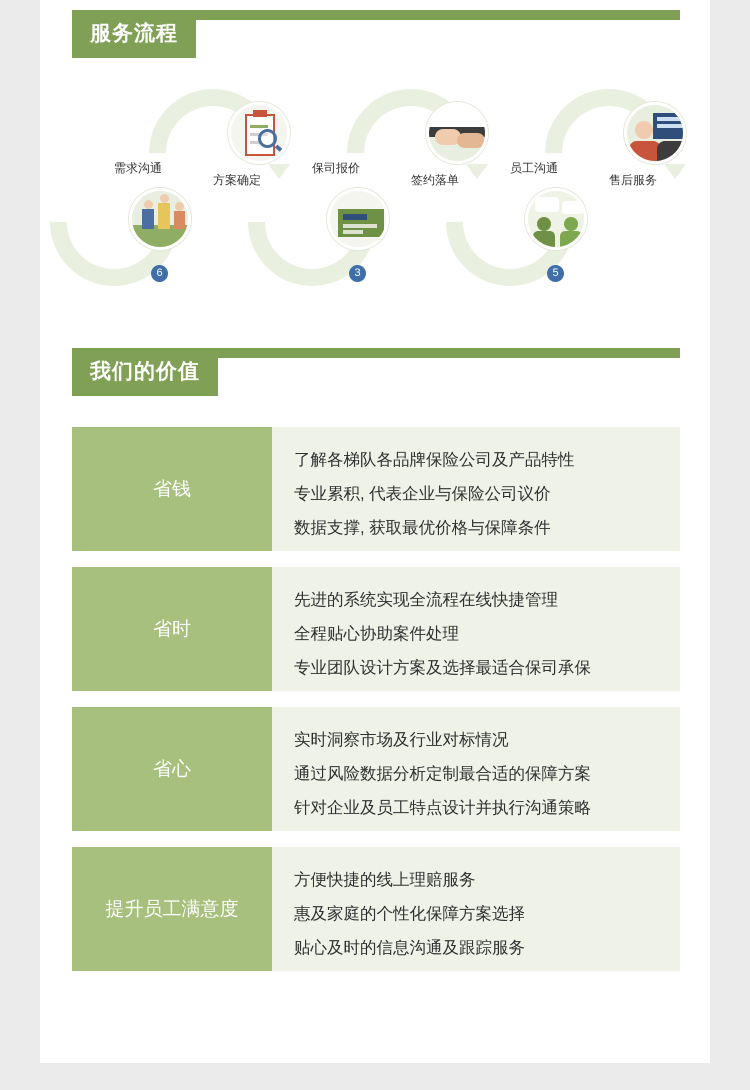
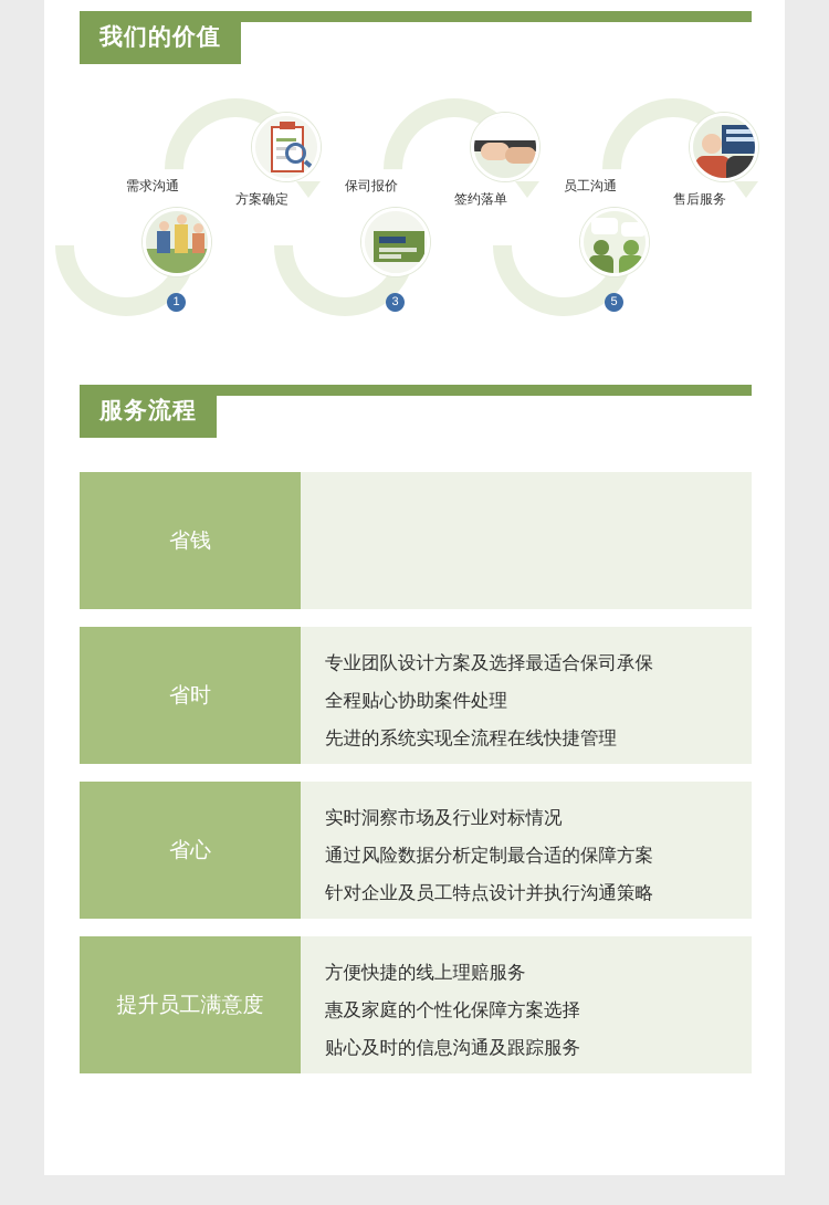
- 服务流程
+ 我们的价值
  需求沟通
- 6
+ 1
  方案确定
  保司报价
  3
  签约落单
  员工沟通
  5
  售后服务
- 我们的价值
+ 服务流程
  省钱
- 了解各梯队各品牌保险公司及产品特性
- 专业累积, 代表企业与保险公司议价
- 数据支撑, 获取最优价格与保障条件
  省时
- 先进的系统实现全流程在线快捷管理
+ 专业团队设计方案及选择最适合保司承保
  全程贴心协助案件处理
- 专业团队设计方案及选择最适合保司承保
+ 先进的系统实现全流程在线快捷管理
  省心
  实时洞察市场及行业对标情况
  通过风险数据分析定制最合适的保障方案
  针对企业及员工特点设计并执行沟通策略
  提升员工满意度
  方便快捷的线上理赔服务
  惠及家庭的个性化保障方案选择
  贴心及时的信息沟通及跟踪服务
